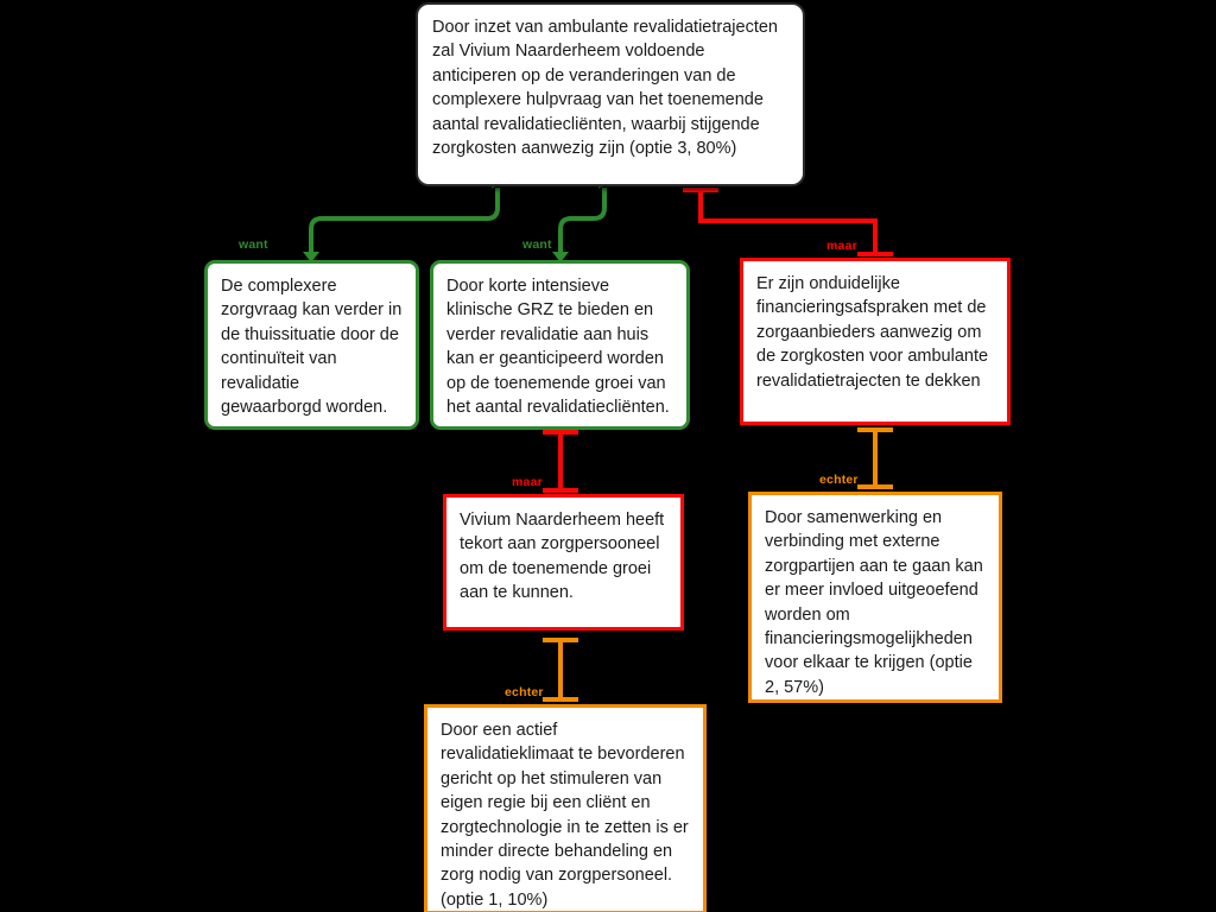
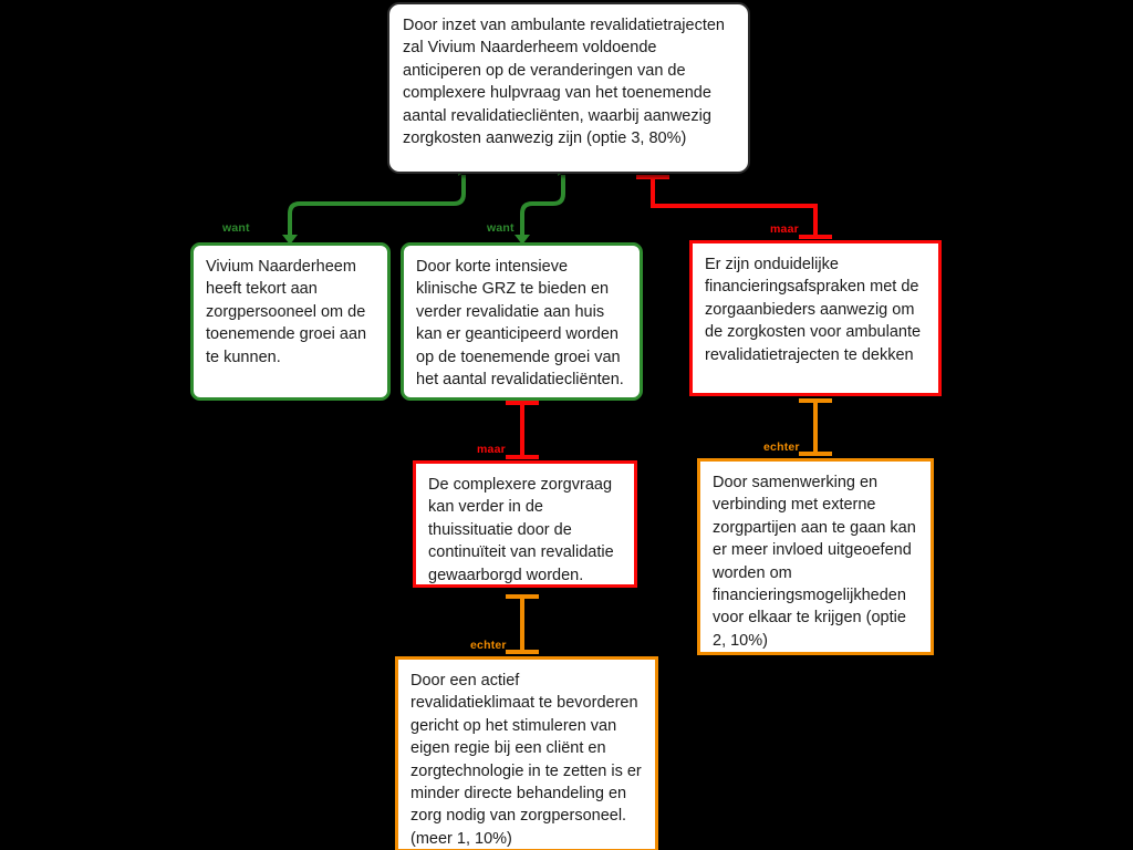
  want
  want
  maar
  maar
  echter
  echter
- Door inzet van ambulante revalidatietrajecten zal Vivium Naarderheem voldoende anticiperen op de veranderingen van de complexere hulpvraag van het toenemende aantal revalidatiecliënten, waarbij stijgende zorgkosten aanwezig zijn (optie 3, 80%)
+ Door inzet van ambulante revalidatietrajecten zal Vivium Naarderheem voldoende anticiperen op de veranderingen van de complexere hulpvraag van het toenemende aantal revalidatiecliënten, waarbij aanwezig zorgkosten aanwezig zijn (optie 3, 80%)
- De complexere zorgvraag kan verder in de thuissituatie door de continuïteit van revalidatie gewaarborgd worden.
+ Vivium Naarderheem heeft tekort aan zorgpersooneel om de toenemende groei aan te kunnen.
  Door korte intensieve klinische GRZ te bieden en verder revalidatie aan huis kan er geanticipeerd worden op de toenemende groei van het aantal revalidatiecliënten.
  Er zijn onduidelijke financieringsafspraken met de zorgaanbieders aanwezig om de zorgkosten voor ambulante revalidatietrajecten te dekken
- Vivium Naarderheem heeft tekort aan zorgpersooneel om de toenemende groei aan te kunnen.
+ De complexere zorgvraag kan verder in de thuissituatie door de continuïteit van revalidatie gewaarborgd worden.
- Door samenwerking en verbinding met externe zorgpartijen aan te gaan kan er meer invloed uitgeoefend worden om financieringsmogelijkheden voor elkaar te krijgen (optie 2, 57%)
+ Door samenwerking en verbinding met externe zorgpartijen aan te gaan kan er meer invloed uitgeoefend worden om financieringsmogelijkheden voor elkaar te krijgen (optie 2, 10%)
- Door een actief revalidatieklimaat te bevorderen gericht op het stimuleren van eigen regie bij een cliënt en zorgtechnologie in te zetten is er minder directe behandeling en zorg nodig van zorgpersoneel. (optie 1, 10%)
+ Door een actief revalidatieklimaat te bevorderen gericht op het stimuleren van eigen regie bij een cliënt en zorgtechnologie in te zetten is er minder directe behandeling en zorg nodig van zorgpersoneel. (meer 1, 10%)
